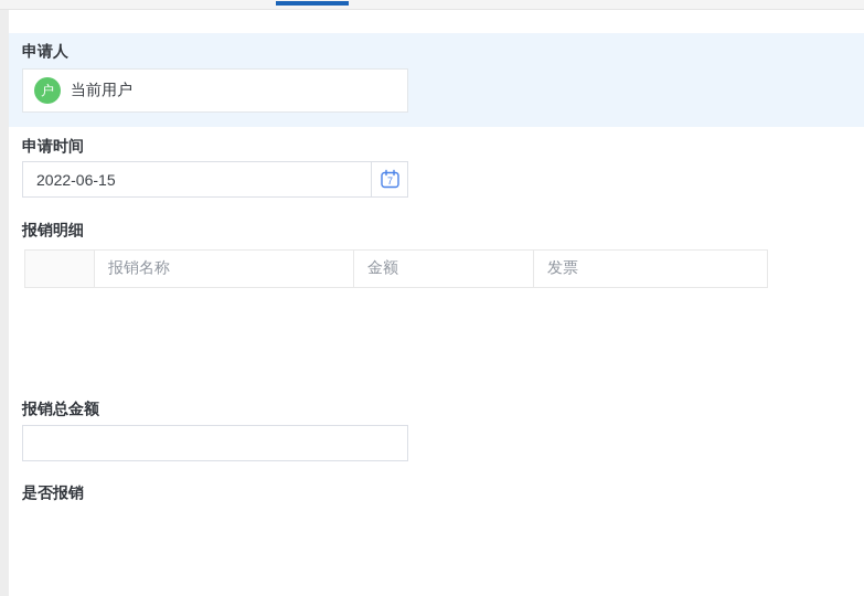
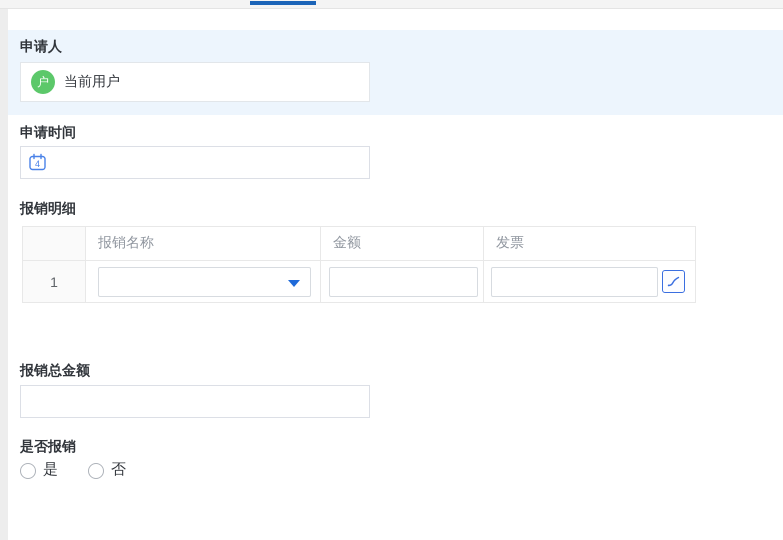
  申请人
  户
  当前用户
  申请时间
- 2022-06-15
- 7
+ 4
  报销明细
  	报销名称	金额	发票
+ 1
  报销总金额
  是否报销
+ 是
+ 否
